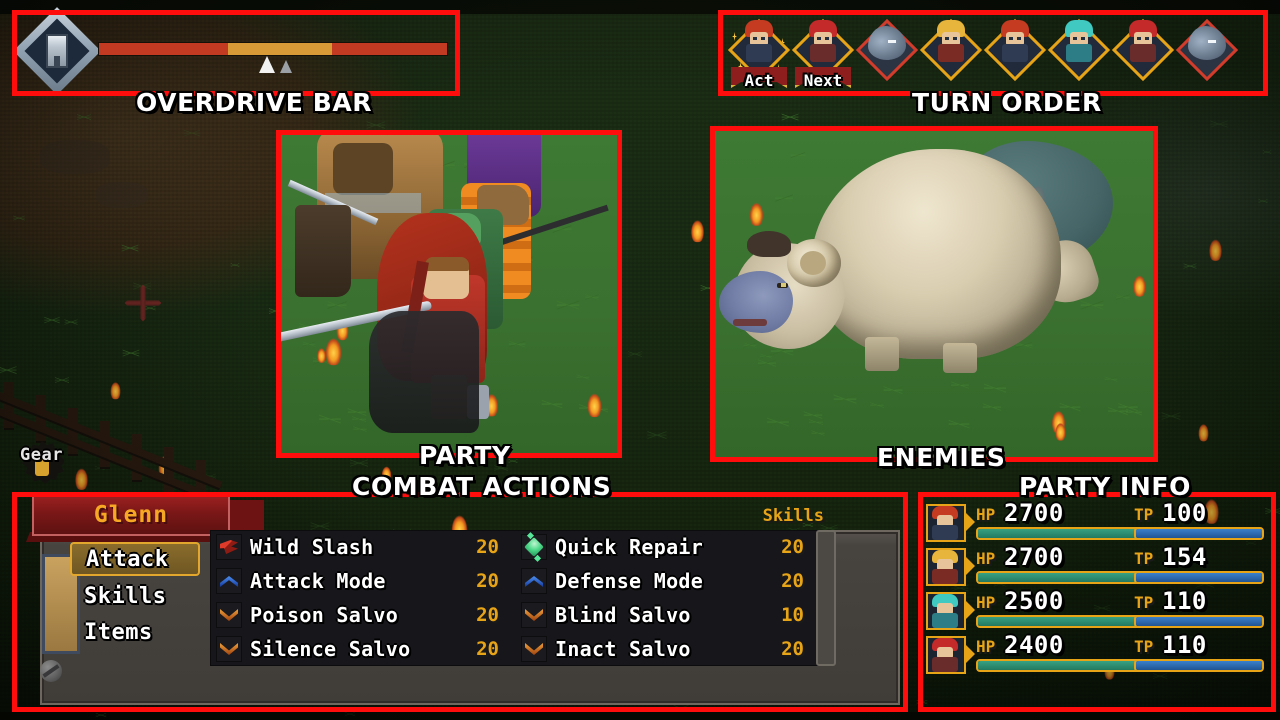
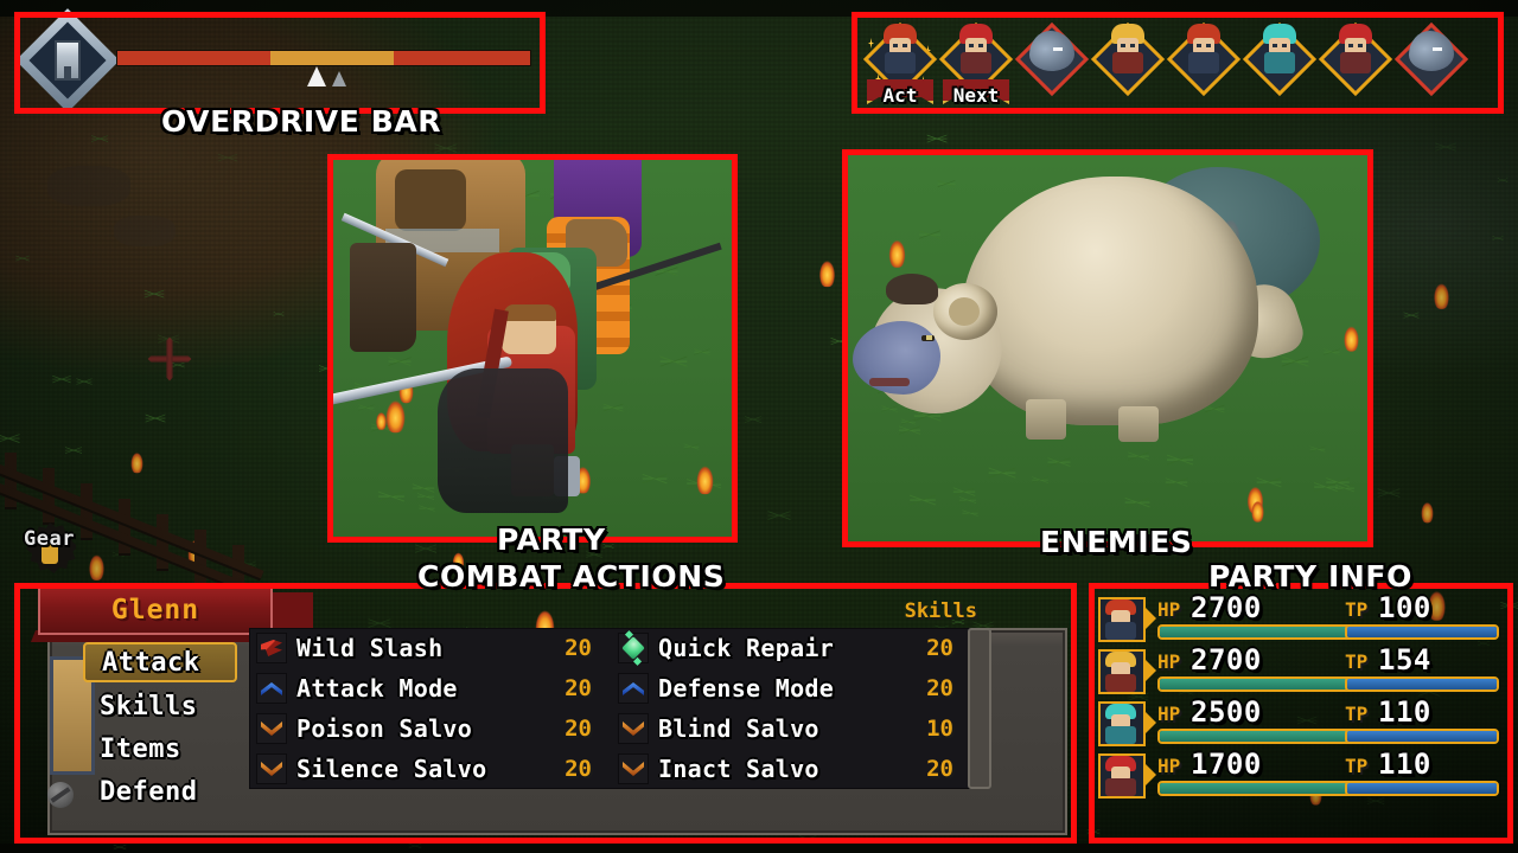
  Gear
  Act
  Next
  Glenn
  Attack
  Skills
  Items
+ Defend
  Skills
  Wild Slash
  20
  Quick Repair
  20
  Attack Mode
  20
  Defense Mode
  20
  Poison Salvo
  20
  Blind Salvo
  10
  Silence Salvo
  20
  Inact Salvo
  20
  HP
  2700
  TP
  100
  HP
  2700
  TP
  154
  HP
  2500
  TP
  110
  HP
- 2400
+ 1700
  TP
  110
  OVERDRIVE BAR
- TURN ORDER
  PARTY
  ENEMIES
  COMBAT ACTIONS
  PARTY INFO
